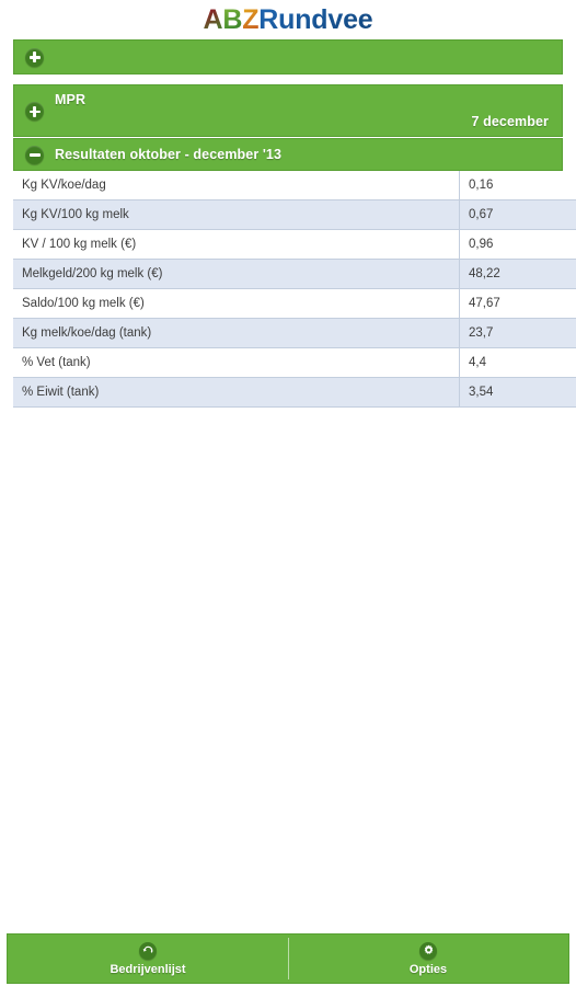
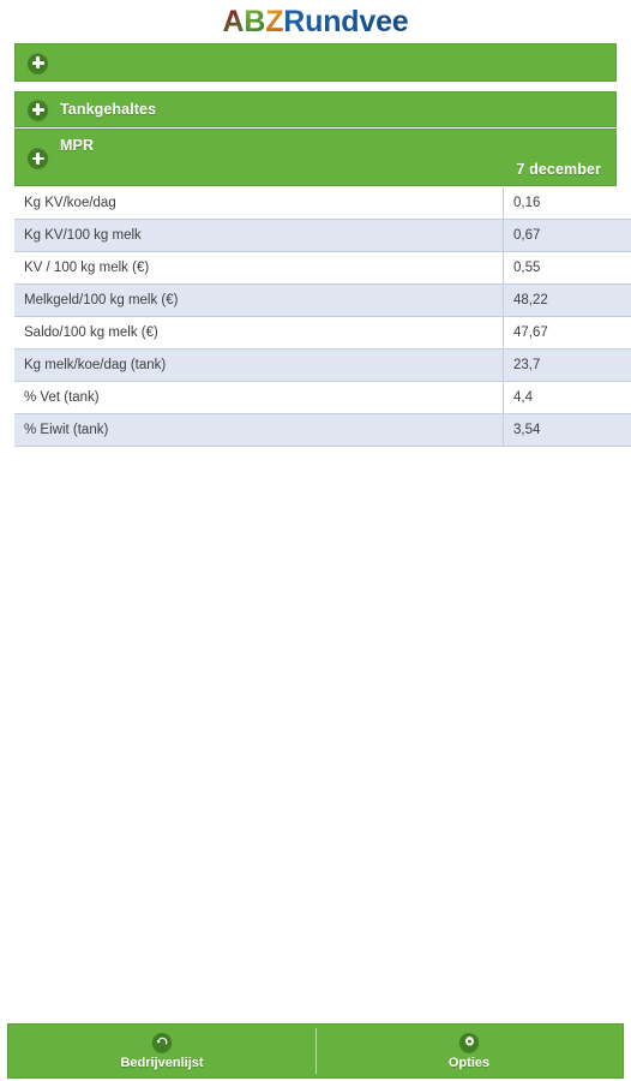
  ABZRundvee
+ Tankgehaltes
  MPR
  7 december
- Resultaten oktober - december '13
  Kg KV/koe/dag	0,16
  Kg KV/100 kg melk	0,67
- KV / 100 kg melk (€)	0,96
+ KV / 100 kg melk (€)	0,55
- Melkgeld/200 kg melk (€)	48,22
+ Melkgeld/100 kg melk (€)	48,22
  Saldo/100 kg melk (€)	47,67
  Kg melk/koe/dag (tank)	23,7
  % Vet (tank)	4,4
  % Eiwit (tank)	3,54
  Bedrijvenlijst
  Opties
